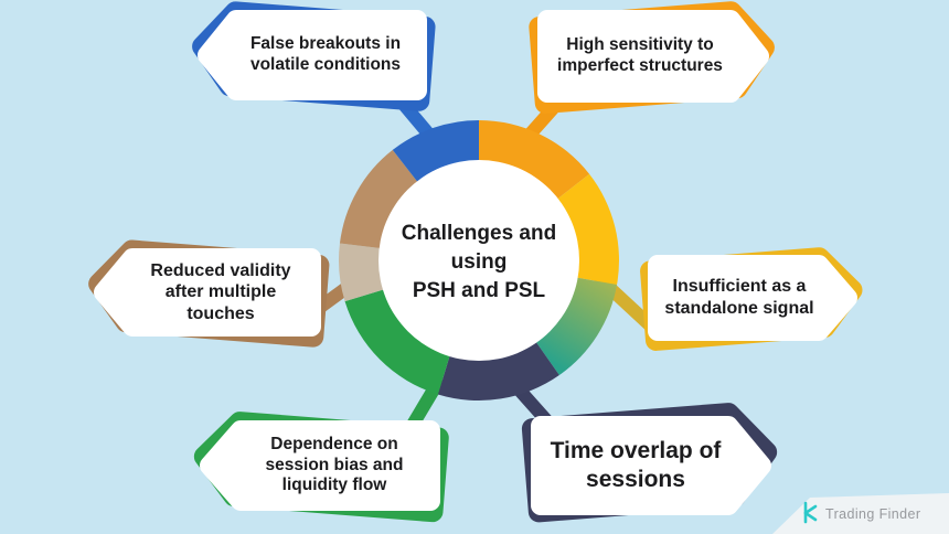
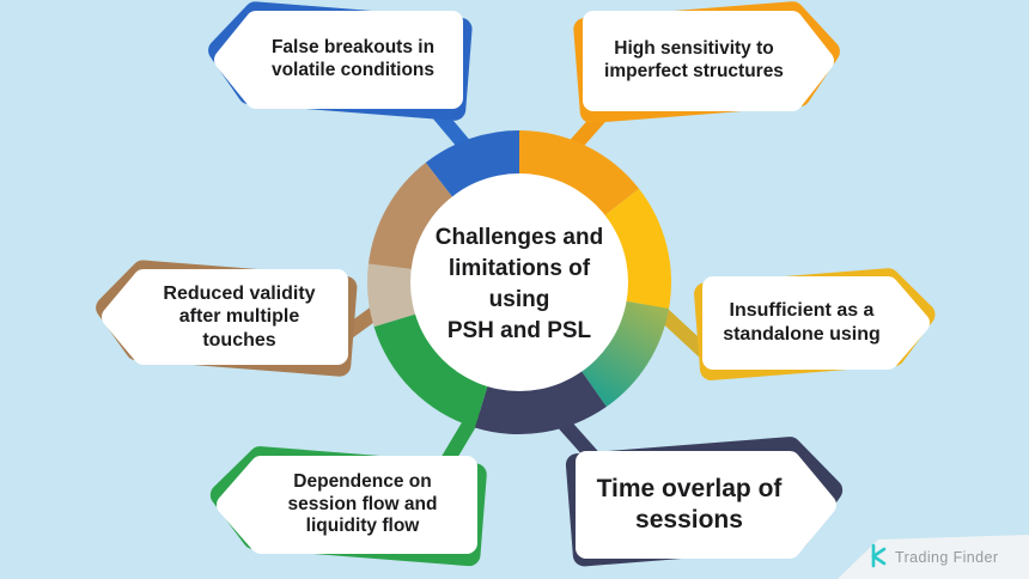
  False breakouts in volatile conditions
  High sensitivity to imperfect structures
  Reduced validity after multiple touches
- Insufficient as a standalone signal
+ Insufficient as a standalone using
- Dependence on session bias and liquidity flow
+ Dependence on session flow and liquidity flow
  Time overlap of sessions
  Challenges and
+ limitations of
  using
  PSH and PSL
  Trading Finder
